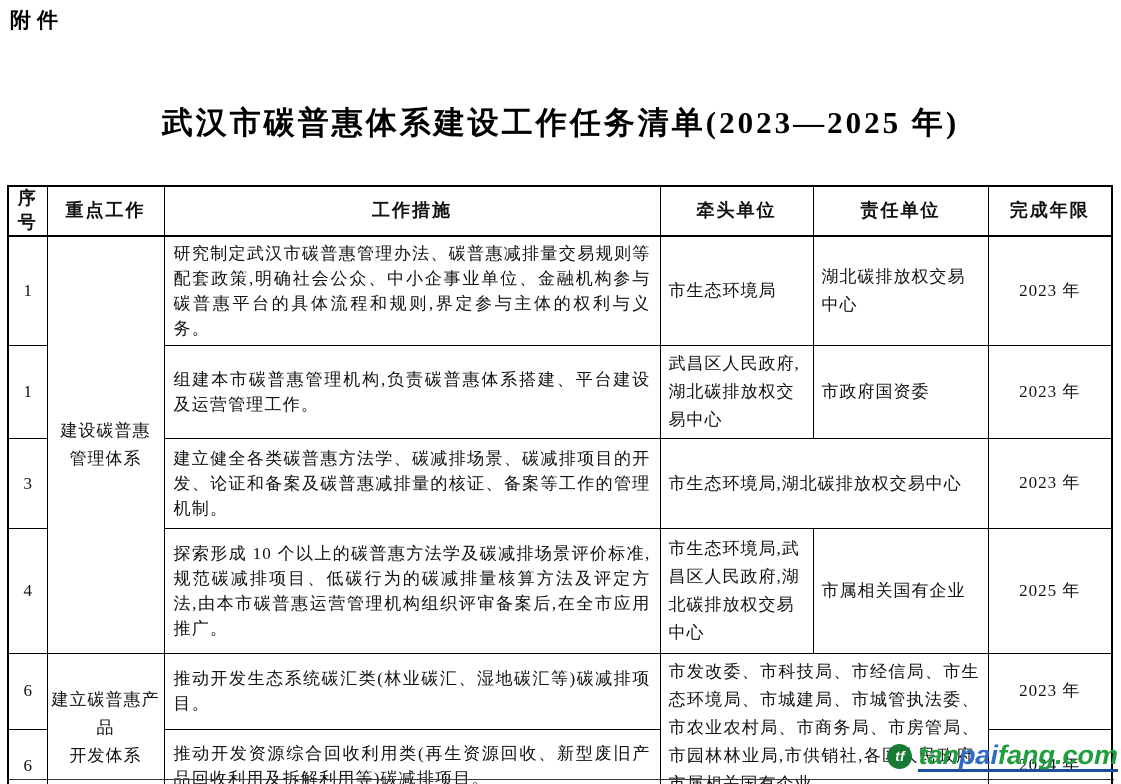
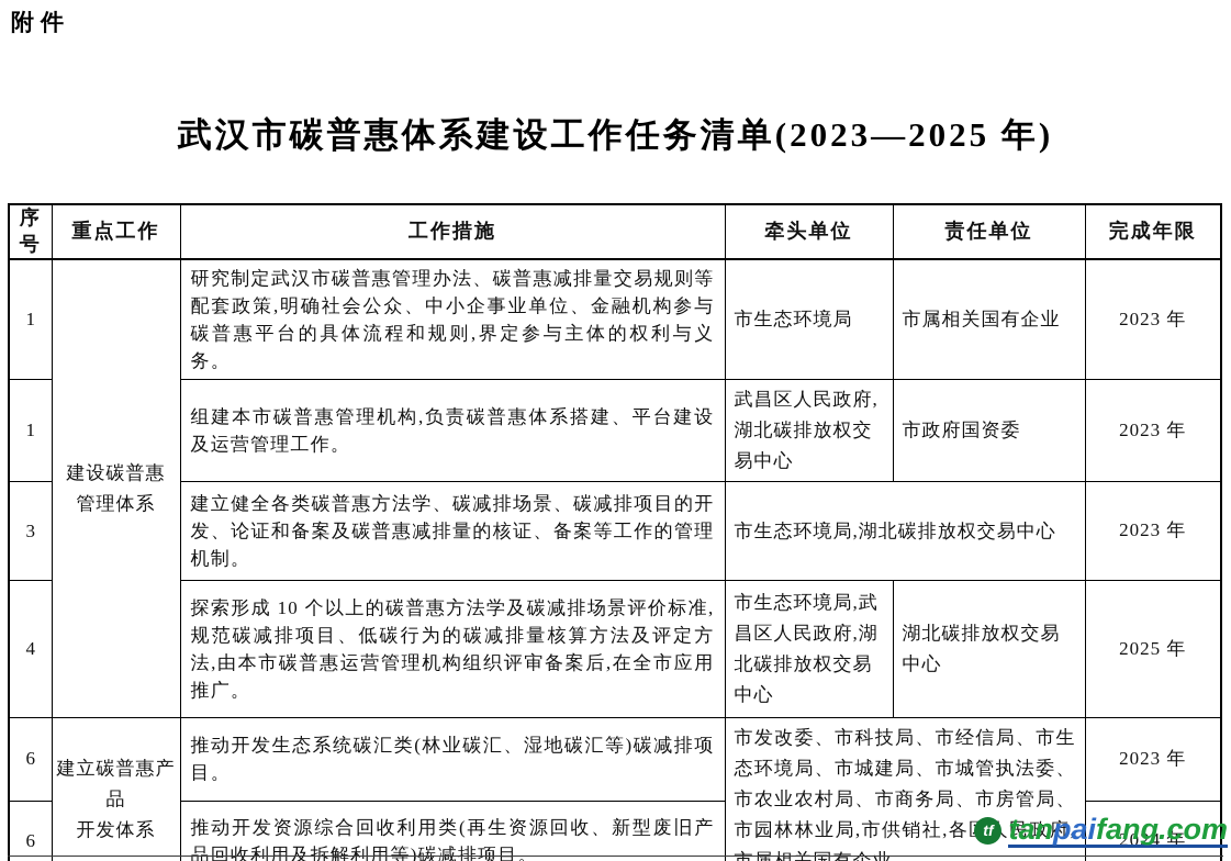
  附件
  武汉市碳普惠体系建设工作任务清单(2023—2025 年)
  序号	重点工作	工作措施	牵头单位	责任单位	完成年限
- 1	建设碳普惠 管理体系	研究制定武汉市碳普惠管理办法、碳普惠减排量交易规则等配套政策,明确社会公众、中小企事业单位、金融机构参与碳普惠平台的具体流程和规则,界定参与主体的权利与义务。	市生态环境局	湖北碳排放权交易中心	2023 年
+ 1	建设碳普惠 管理体系	研究制定武汉市碳普惠管理办法、碳普惠减排量交易规则等配套政策,明确社会公众、中小企事业单位、金融机构参与碳普惠平台的具体流程和规则,界定参与主体的权利与义务。	市生态环境局	市属相关国有企业	2023 年
  1	组建本市碳普惠管理机构,负责碳普惠体系搭建、平台建设及运营管理工作。	武昌区人民政府,湖北碳排放权交易中心	市政府国资委	2023 年
  3	建立健全各类碳普惠方法学、碳减排场景、碳减排项目的开发、论证和备案及碳普惠减排量的核证、备案等工作的管理机制。	市生态环境局,湖北碳排放权交易中心	2023 年
- 4	探索形成 10 个以上的碳普惠方法学及碳减排场景评价标准,规范碳减排项目、低碳行为的碳减排量核算方法及评定方法,由本市碳普惠运营管理机构组织评审备案后,在全市应用推广。	市生态环境局,武昌区人民政府,湖北碳排放权交易中心	市属相关国有企业	2025 年
+ 4	探索形成 10 个以上的碳普惠方法学及碳减排场景评价标准,规范碳减排项目、低碳行为的碳减排量核算方法及评定方法,由本市碳普惠运营管理机构组织评审备案后,在全市应用推广。	市生态环境局,武昌区人民政府,湖北碳排放权交易中心	湖北碳排放权交易中心	2025 年
  6	建立碳普惠产品 开发体系	推动开发生态系统碳汇类(林业碳汇、湿地碳汇等)碳减排项目。	市发改委、市科技局、市经信局、市生态环境局、市城建局、市城管执法委、市农业农村局、市商务局、市房管局、市园林林业局,市供销社,各民政府,	2023 年
  tf
  tanpaifang.com
